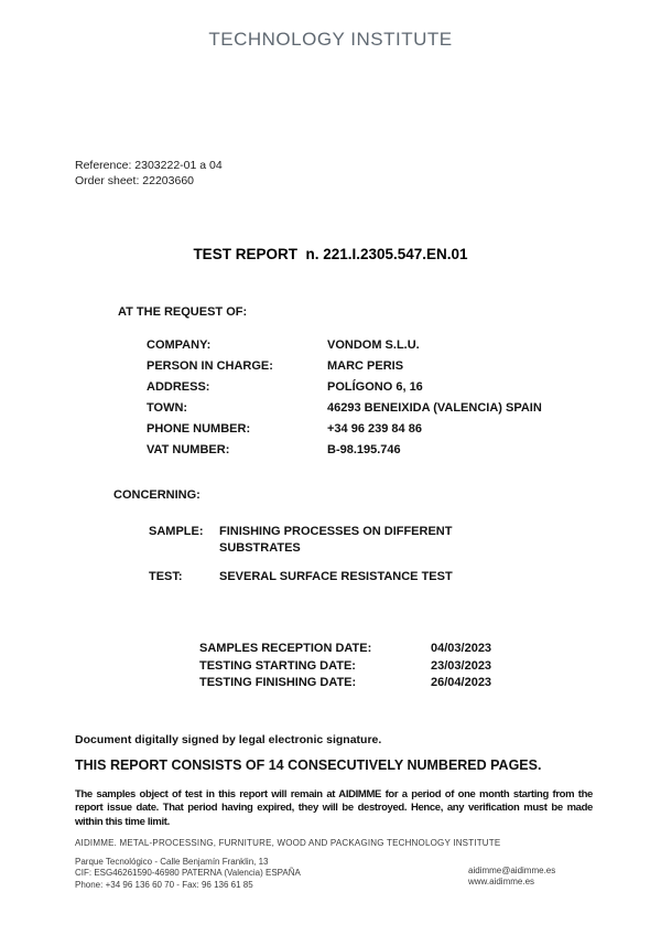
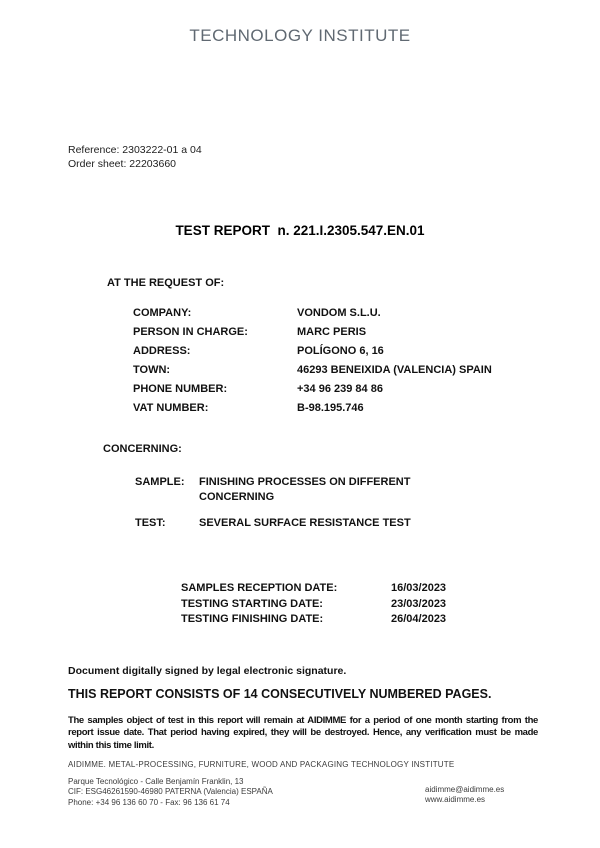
  TECHNOLOGY INSTITUTE
  Reference: 2303222-01 a 04
  Order sheet: 22203660
  TEST REPORT n. 221.I.2305.547.EN.01
  AT THE REQUEST OF:
  COMPANY:
  VONDOM S.L.U.
  PERSON IN CHARGE:
  MARC PERIS
  ADDRESS:
  POLÍGONO 6, 16
  TOWN:
  46293 BENEIXIDA (VALENCIA) SPAIN
  PHONE NUMBER:
  +34 96 239 84 86
  VAT NUMBER:
  B-98.195.746
  CONCERNING:
  SAMPLE:
- FINISHING PROCESSES ON DIFFERENT SUBSTRATES
+ FINISHING PROCESSES ON DIFFERENT CONCERNING
  TEST:
  SEVERAL SURFACE RESISTANCE TEST
  SAMPLES RECEPTION DATE:
- 04/03/2023
+ 16/03/2023
  TESTING STARTING DATE:
  23/03/2023
  TESTING FINISHING DATE:
  26/04/2023
  Document digitally signed by legal electronic signature.
  THIS REPORT CONSISTS OF 14 CONSECUTIVELY NUMBERED PAGES.
  The samples object of test in this report will remain at AIDIMME for a period of one month starting from the report issue date. That period having expired, they will be destroyed. Hence, any verification must be made within this time limit.
  AIDIMME. METAL-PROCESSING, FURNITURE, WOOD AND PACKAGING TECHNOLOGY INSTITUTE
  Parque Tecnológico - Calle Benjamín Franklin, 13
  CIF: ESG46261590-46980 PATERNA (Valencia) ESPAÑA
- Phone: +34 96 136 60 70 - Fax: 96 136 61 85
+ Phone: +34 96 136 60 70 - Fax: 96 136 61 74
  aidimme@aidimme.es
  www.aidimme.es
